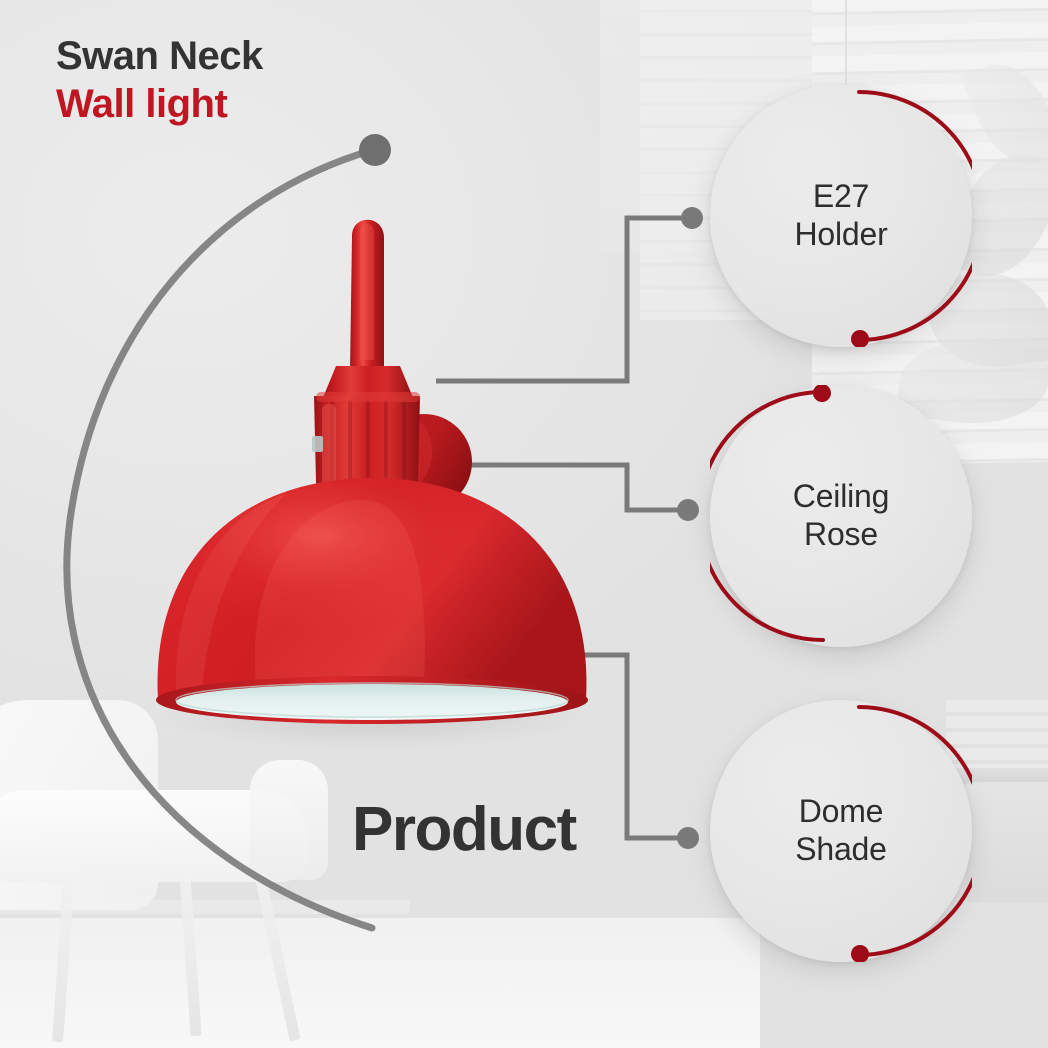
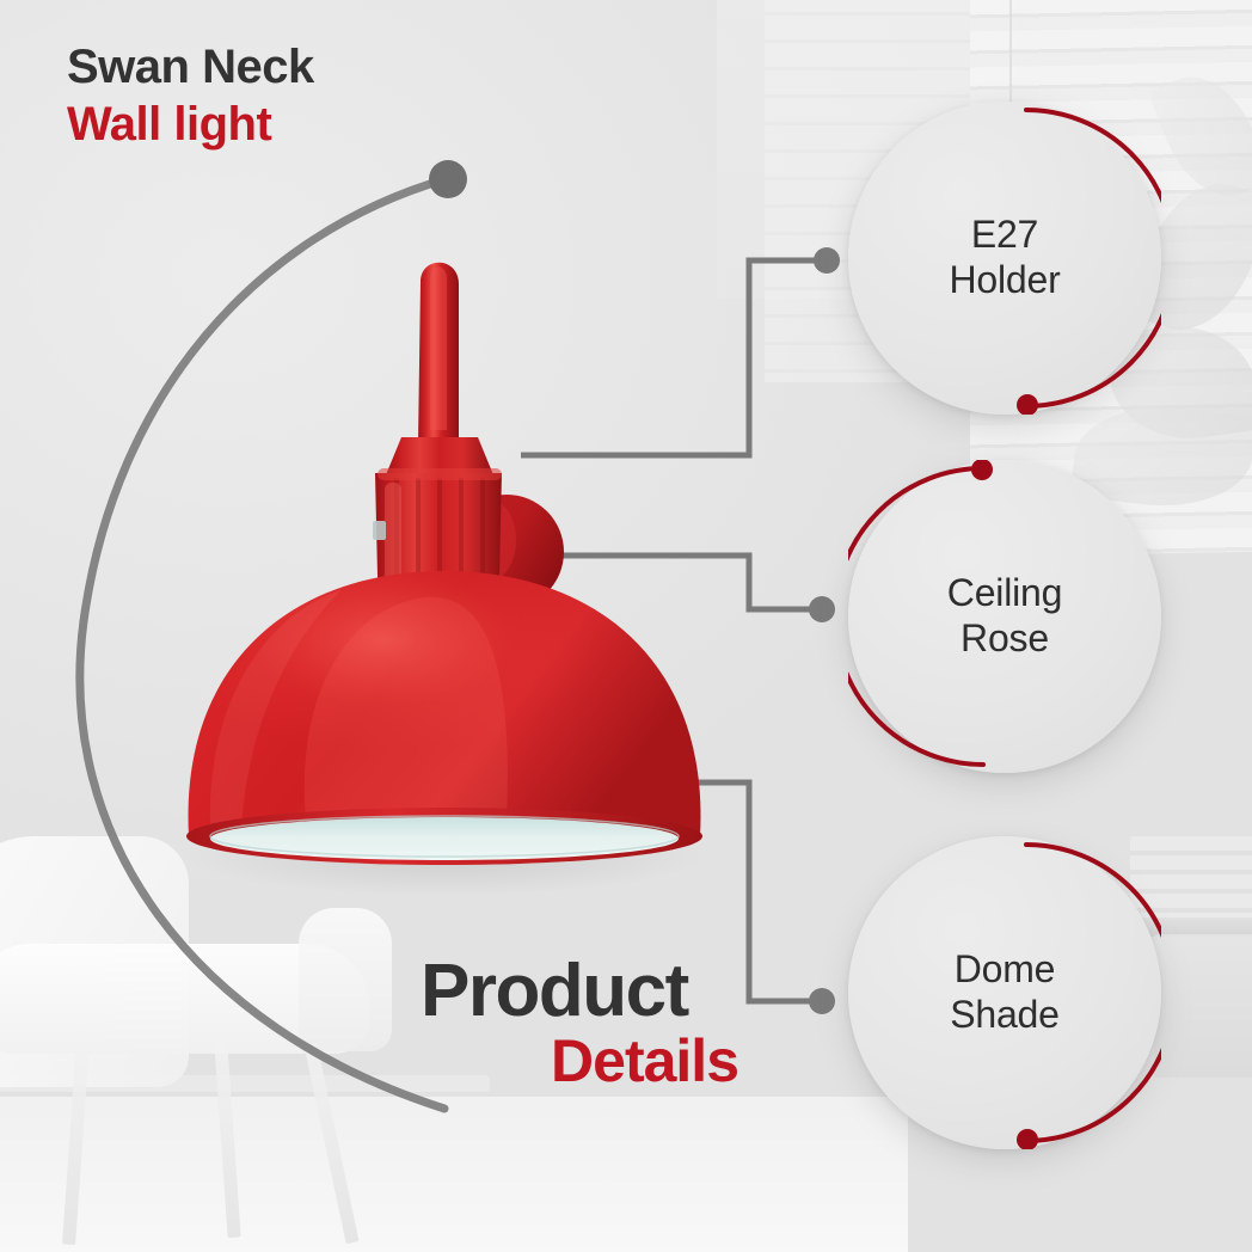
  Swan Neck
  Wall light
  Product
+ Details
  E27
  Holder
  Ceiling
  Rose
  Dome
  Shade
